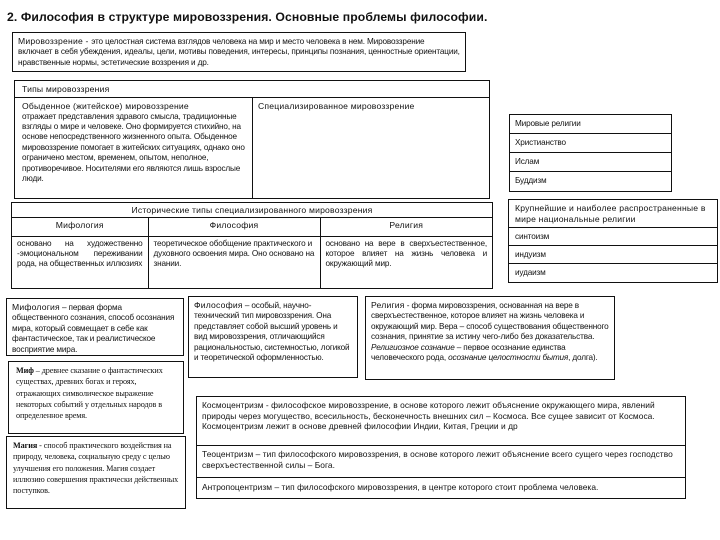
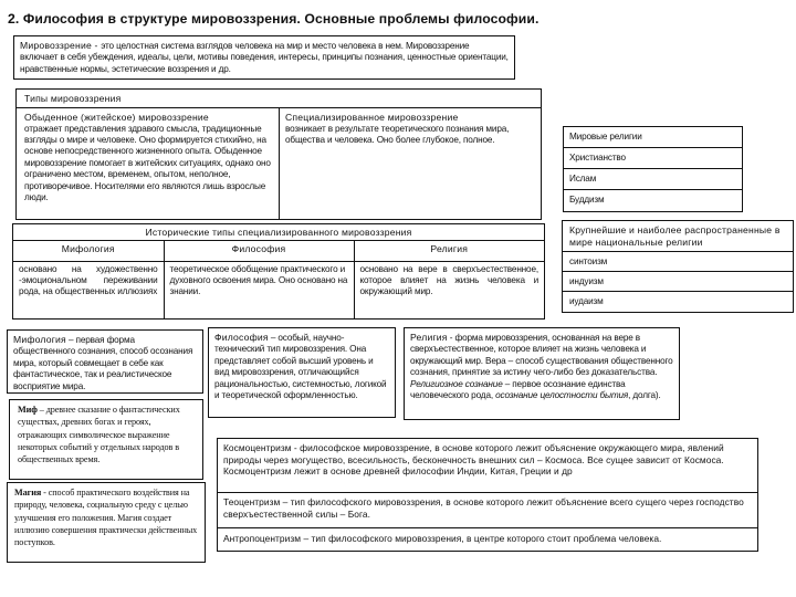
  2. Философия в структуре мировоззрения. Основные проблемы философии.
  Мировоззрение - это целостная система взглядов человека на мир и место человека в нем. Мировоззрение включает в себя убеждения, идеалы, цели, мотивы поведения, интересы, принципы познания, ценностные ориентации, нравственные нормы, эстетические воззрения и др.
  Типы мировоззрения
  Обыденное (житейское) мировоззрение
  отражает представления здравого смысла, традиционные взгляды о мире и человеке. Оно формируется стихийно, на основе непосредственного жизненного опыта. Обыденное мировоззрение помогает в житейских ситуациях, однако оно ограничено местом, временем, опытом, неполное, противоречивое. Носителями его являются лишь взрослые люди.
  Специализированное мировоззрение
+ возникает в результате теоретического познания мира, общества и человека. Оно более глубокое, полное.
  Исторические типы специализированного мировоззрения
  Мифология	Философия	Религия
  основано на художественно -эмоциональном переживании рода, на общественных иллюзиях	теоретическое обобщение практического и духовного освоения мира. Оно основано на знании.	основано на вере в сверхъестественное, которое влияет на жизнь человека и окружающий мир.
  Мировые религии
  Христианство
  Ислам
  Буддизм
  Крупнейшие и наиболее распространенные в мире национальные религии
  синтоизм
  индуизм
  иудаизм
  Мифология – первая форма общественного сознания, способ осознания мира, который совмещает в себе как фантастическое, так и реалистическое восприятие мира.
- Миф – древнее сказание о фантастических существах, древних богах и героях, отражающих символическое выражение некоторых событий у отдельных народов в определенное время.
+ Миф – древнее сказание о фантастических существах, древних богах и героях, отражающих символическое выражение некоторых событий у отдельных народов в общественных время.
  Магия - способ практического воздействия на природу, человека, социальную среду с целью улучшения его положения. Магия создает иллюзию совершения практически действенных поступков.
  Философия – особый, научно-технический тип мировоззрения. Она представляет собой высший уровень и вид мировоззрения, отличающийся рациональностью, системностью, логикой и теоретической оформленностью.
  Религия - форма мировоззрения, основанная на вере в сверхъестественное, которое влияет на жизнь человека и окружающий мир. Вера – способ существования общественного сознания, принятие за истину чего-либо без доказательства. Религиозное сознание – первое осознание единства человеческого рода, осознание целостности бытия, долга).
  Космоцентризм - философское мировоззрение, в основе которого лежит объяснение окружающего мира, явлений природы через могущество, всесильность, бесконечность внешних сил – Космоса. Все сущее зависит от Космоса. Космоцентризм лежит в основе древней философии Индии, Китая, Греции и др
  Теоцентризм – тип философского мировоззрения, в основе которого лежит объяснение всего сущего через господство сверхъестественной силы – Бога.
  Антропоцентризм – тип философского мировоззрения, в центре которого стоит проблема человека.
